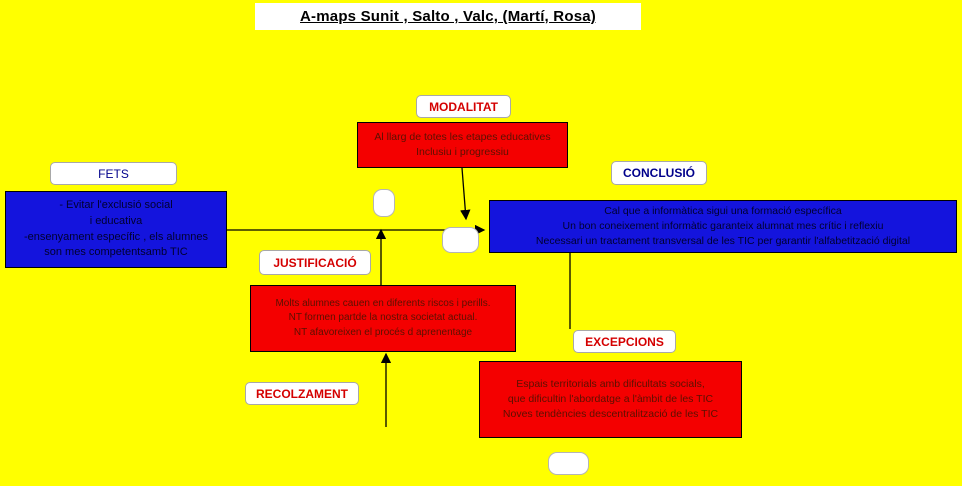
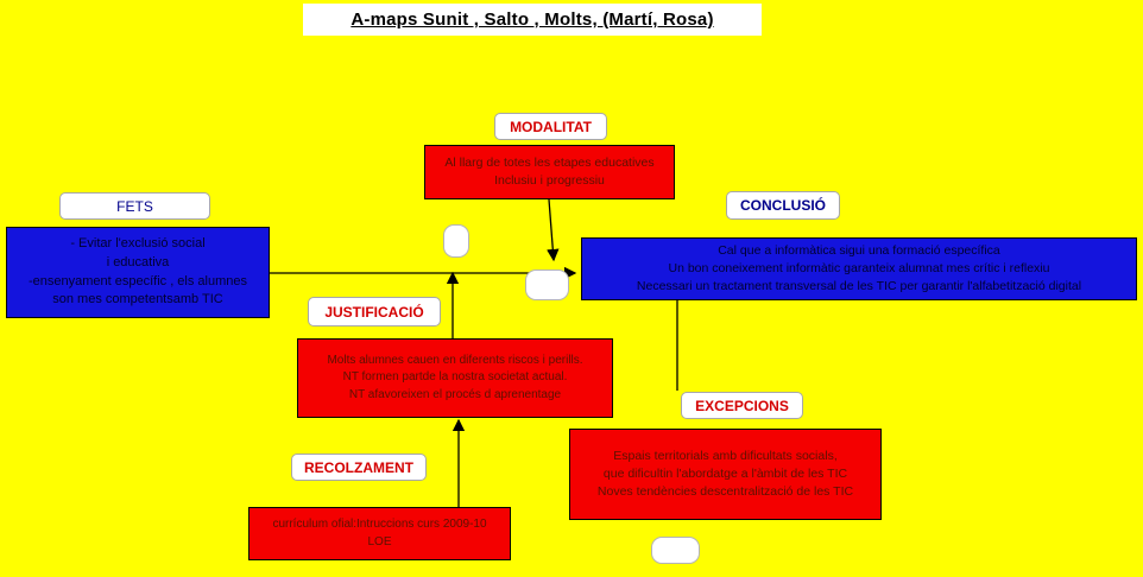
- A-maps Sunit , Salto , Valc, (Martí, Rosa)
+ A-maps Sunit , Salto , Molts, (Martí, Rosa)
  MODALITAT
  FETS
  CONCLUSIÓ
  JUSTIFICACIÓ
  EXCEPCIONS
  RECOLZAMENT
  Al llarg de totes les etapes educatives
  Inclusiu i progressiu
  - Evitar l'exclusió social
  i educativa
  -ensenyament específic , els alumnes
  son mes competentsamb TIC
  Cal que a informàtica sigui una formació específica
  Un bon coneixement informàtic garanteix alumnat mes crític i reflexiu
  Necessari un tractament transversal de les TIC per garantir l'alfabetització digital
  Molts alumnes cauen en diferents riscos i perills.
  NT formen partde la nostra societat actual.
  NT afavoreixen el procés d aprenentage
  Espais territorials amb dificultats socials,
  que dificultin l'abordatge a l'àmbit de les TIC
  Noves tendències descentralització de les TIC
+ currículum ofial:Intruccions curs 2009-10
+ LOE
